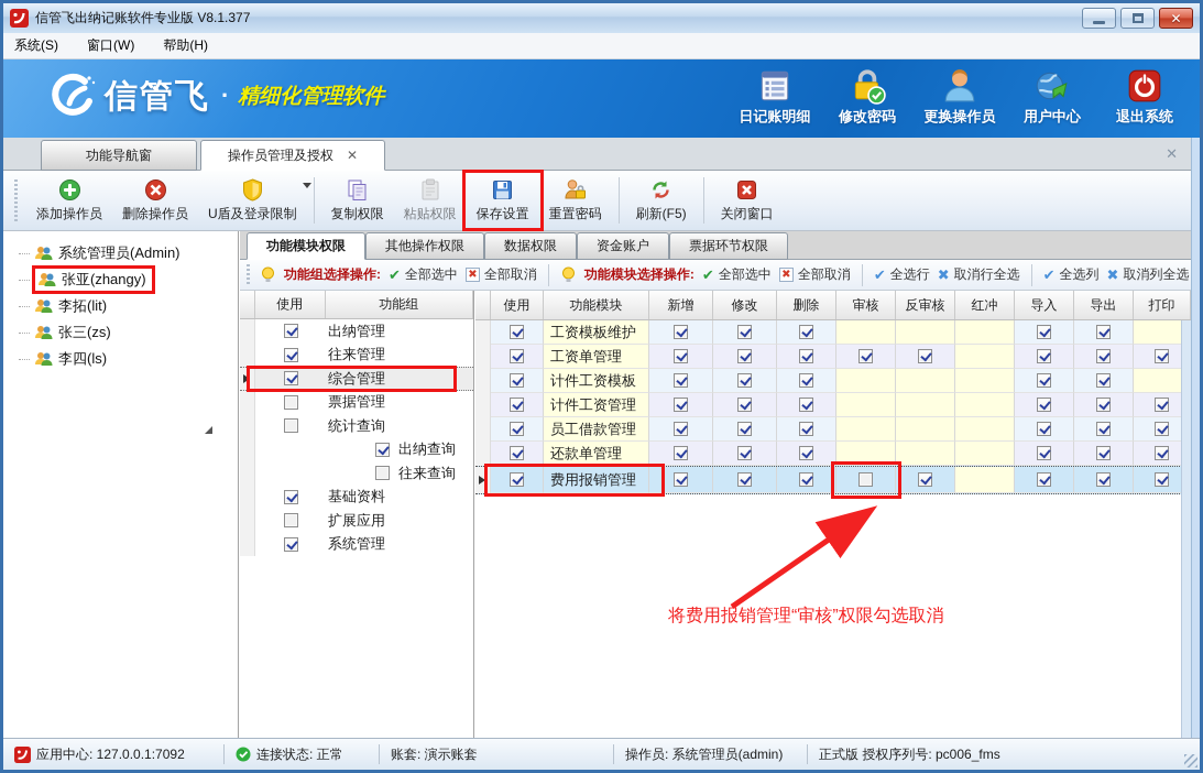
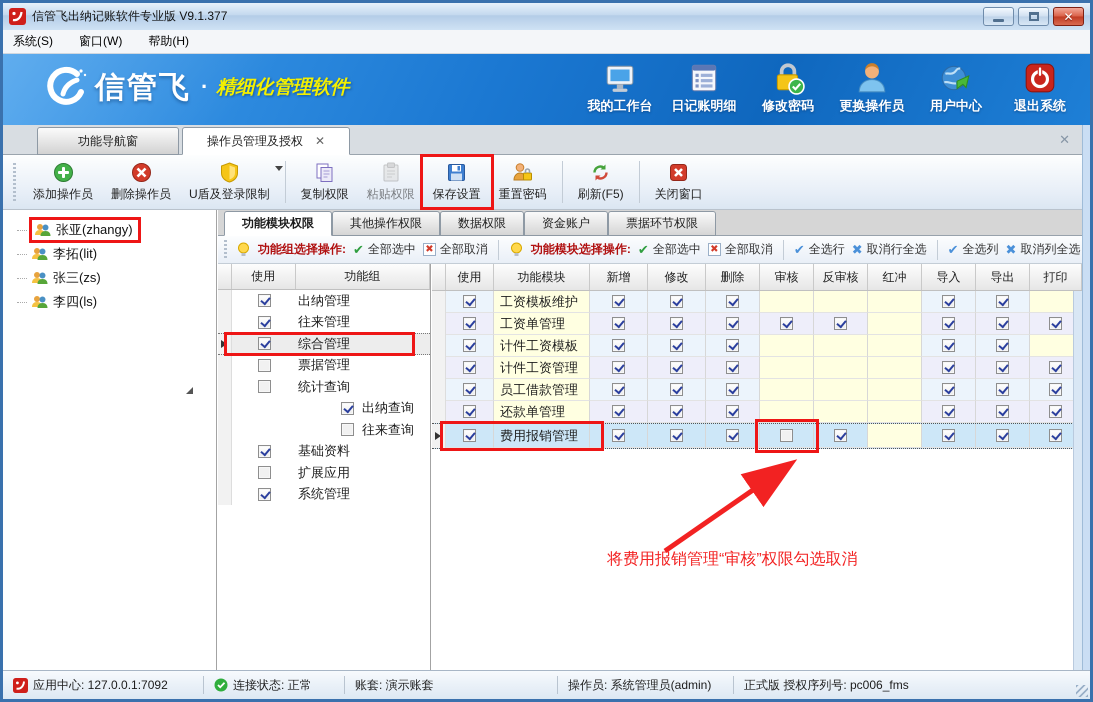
- 信管飞出纳记账软件专业版 V8.1.377
+ 信管飞出纳记账软件专业版 V9.1.377
  ✕
  系统(S)
  窗口(W)
  帮助(H)
  信管飞
  ·
  精细化管理软件
+ 我的工作台
  日记账明细
  修改密码
  更换操作员
  用户中心
  退出系统
  功能导航窗
  操作员管理及授权
  ✕
  ✕
  添加操作员
  删除操作员
  U盾及登录限制
  复制权限
  粘贴权限
  保存设置
  重置密码
  刷新(F5)
  关闭窗口
- 系统管理员(Admin)
  张亚(zhangy)
  李拓(lit)
  张三(zs)
  李四(ls)
  功能模块权限
  其他操作权限
  数据权限
  资金账户
  票据环节权限
  功能组选择操作:
  ✔
  全部选中
  ✖
  全部取消
  功能模块选择操作:
  ✔
  全部选中
  ✖
  全部取消
  ✔
  全选行
  ✖
  取消行全选
  ✔
  全选列
  ✖
  取消列全选
  使用
  功能组
  出纳管理
  往来管理
  综合管理
  票据管理
  统计查询
  出纳查询
  往来查询
  基础资料
  扩展应用
  系统管理
  使用
  功能模块
  新增
  修改
  删除
  审核
  反审核
  红冲
  导入
  导出
  打印
  工资模板维护
  工资单管理
  计件工资模板
  计件工资管理
  员工借款管理
  还款单管理
  费用报销管理
  将费用报销管理“审核”权限勾选取消
  应用中心: 127.0.0.1:7092
  连接状态: 正常
  账套: 演示账套
  操作员: 系统管理员(admin)
  正式版 授权序列号: pc006_fms
